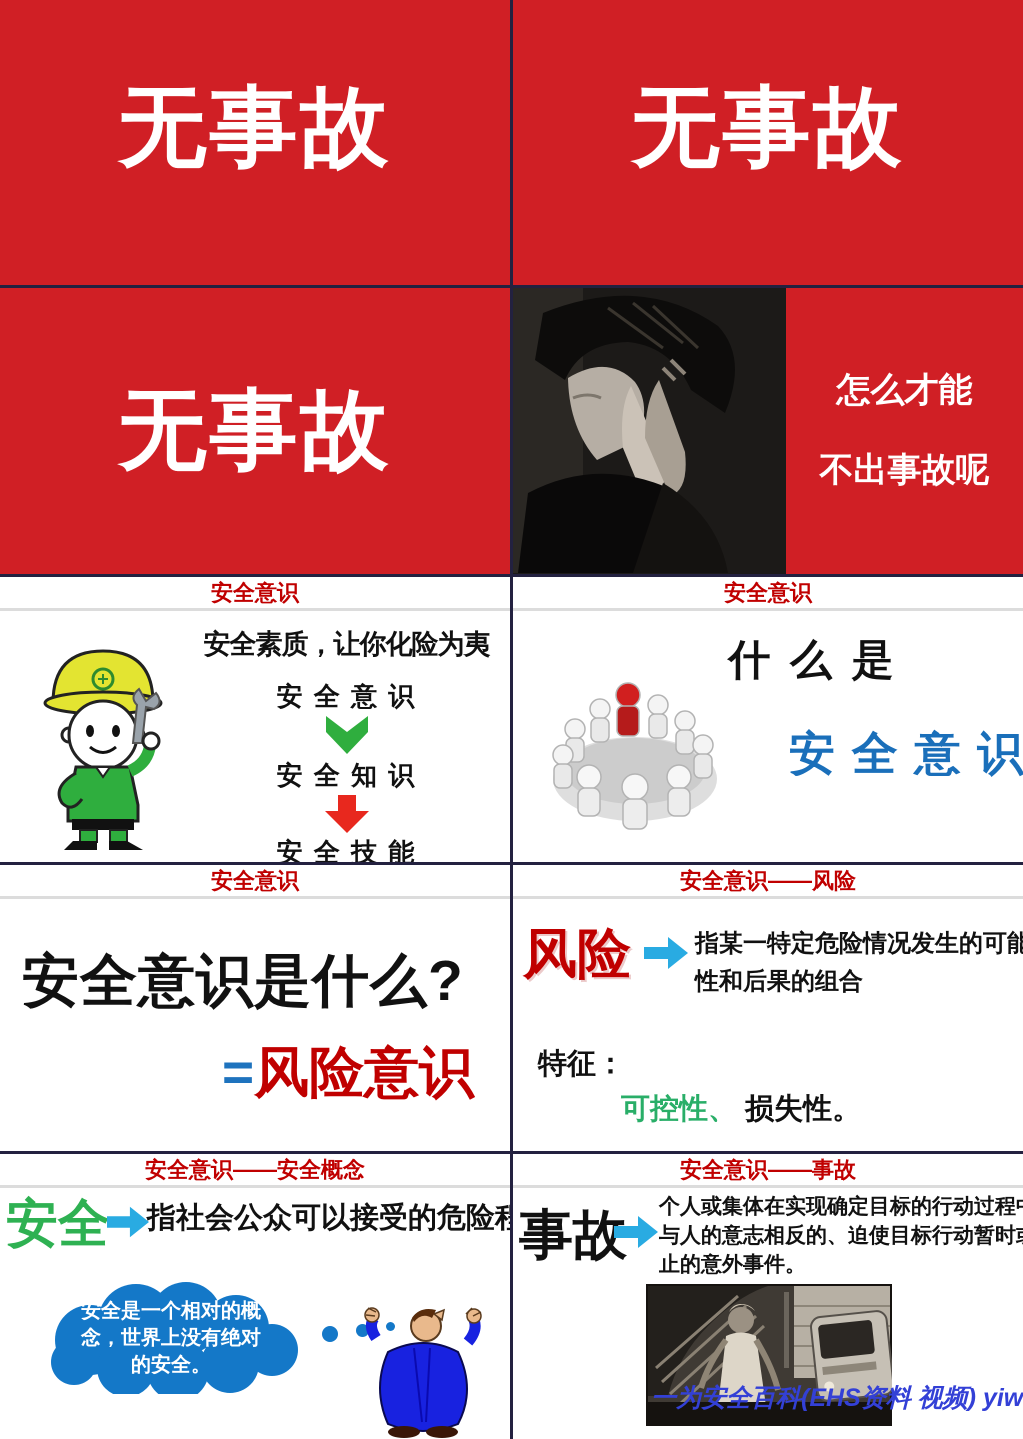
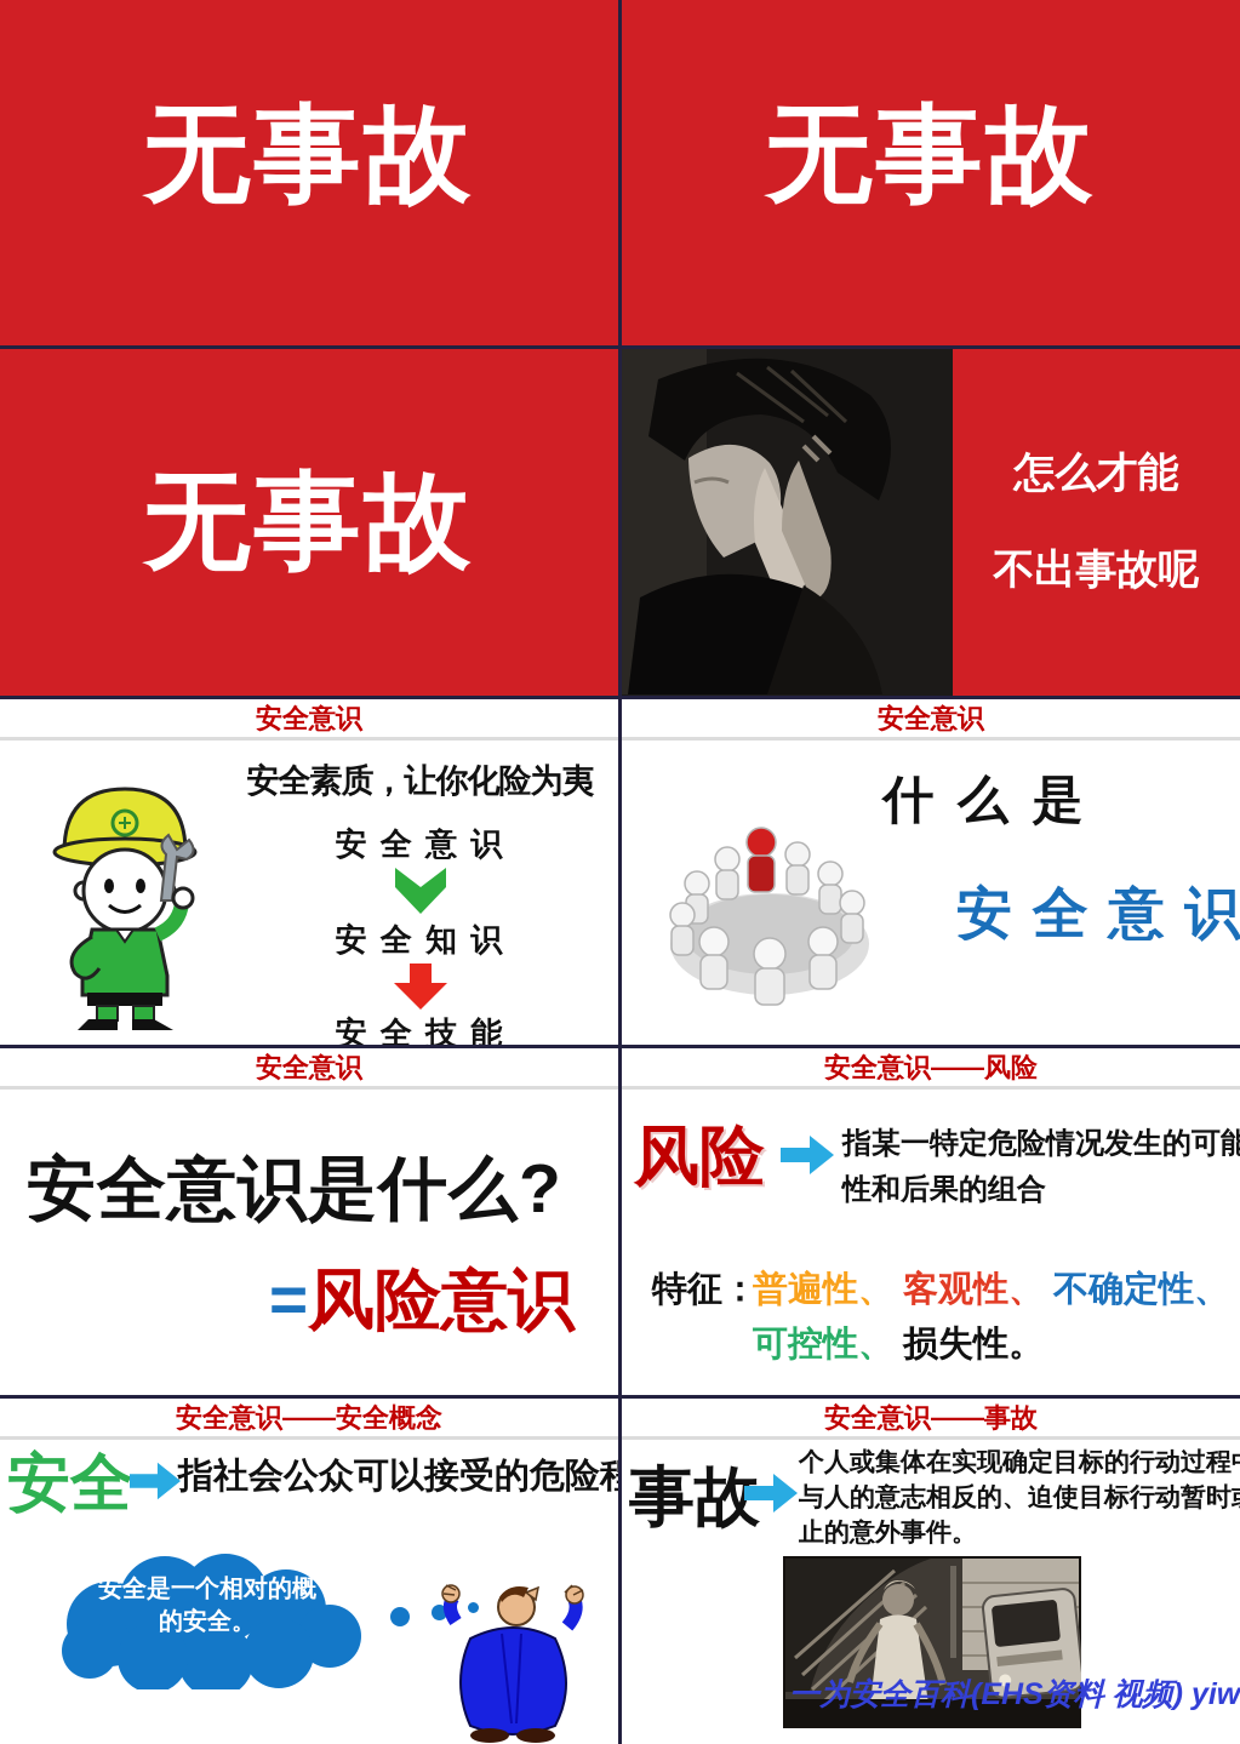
  无事故
  无事故
  无事故
  怎么才能
  不出事故呢
  安全意识
  安全素质，让你化险为夷
  安 全 意 识
  安 全 知 识
  安 全 技 能
  安全意识
  什 么 是
  安 全 意 识
  安全意识
  安全意识是什么?
  =风险意识
  安全意识——风险
  风险
  指某一特定危险情况发生的可能
  性和后果的组合
  特征：
+ 普遍性、 客观性、 不确定性、
  可控性、 损失性。
  安全意识——安全概念
  安全
  指社会公众可以接受的危险程
  安全是一个相对的概
- 念，世界上没有绝对
  的安全。
  安全意识——事故
  事故
  个人或集体在实现确定目标的行动过程
  与人的意志相反的、迫使目标行动暂时
  止的意外事件。
